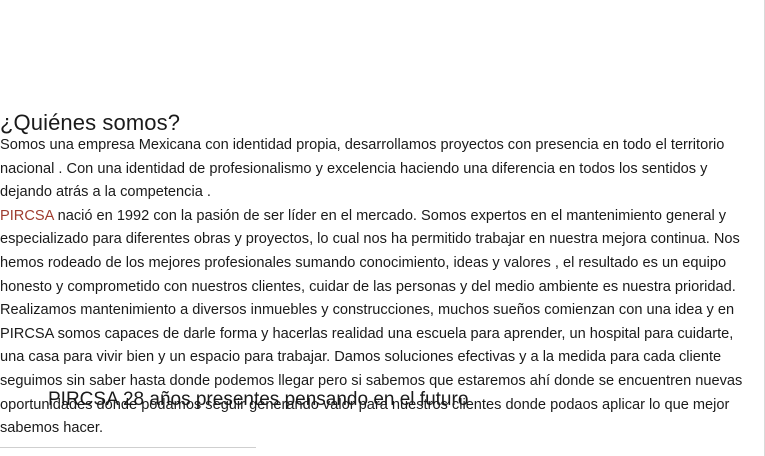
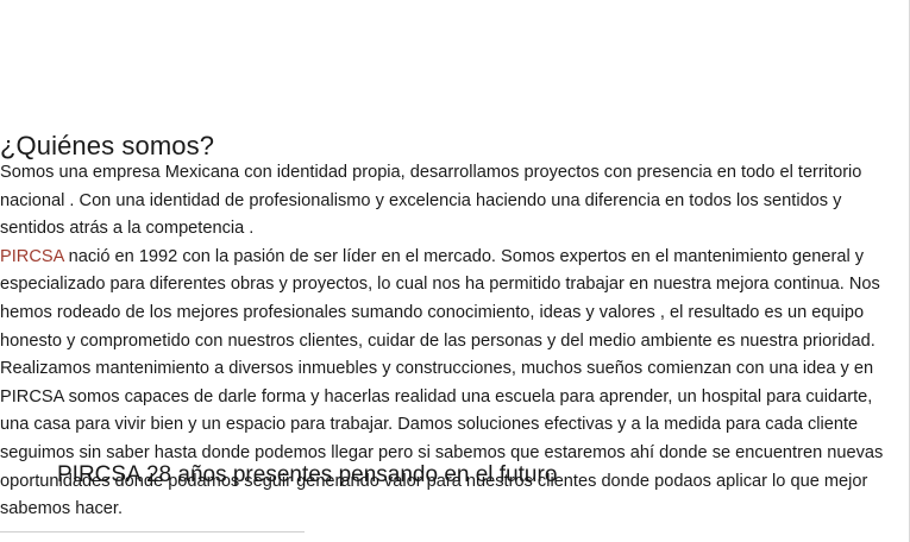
  ¿Quiénes somos?
- Somos una empresa Mexicana con identidad propia, desarrollamos proyectos con presencia en todo el territorio nacional . Con una identidad de profesionalismo y excelencia haciendo una diferencia en todos los sentidos y dejando atrás a la competencia .
+ Somos una empresa Mexicana con identidad propia, desarrollamos proyectos con presencia en todo el territorio nacional . Con una identidad de profesionalismo y excelencia haciendo una diferencia en todos los sentidos y sentidos atrás a la competencia .
  PIRCSA nació en 1992 con la pasión de ser líder en el mercado. Somos expertos en el mantenimiento general y especializado para diferentes obras y proyectos, lo cual nos ha permitido trabajar en nuestra mejora continua. Nos hemos rodeado de los mejores profesionales sumando conocimiento, ideas y valores , el resultado es un equipo honesto y comprometido con nuestros clientes, cuidar de las personas y del medio ambiente es nuestra prioridad. Realizamos mantenimiento a diversos inmuebles y construcciones, muchos sueños comienzan con una idea y en PIRCSA somos capaces de darle forma y hacerlas realidad una escuela para aprender, un hospital para cuidarte, una casa para vivir bien y un espacio para trabajar. Damos soluciones efectivas y a la medida para cada cliente seguimos sin saber hasta donde podemos llegar pero si sabemos que estaremos ahí donde se encuentren nuevas oportunidades donde podamos seguir generando valor para nuestros clientes donde podaos aplicar lo que mejor sabemos hacer.
  PIRCSA 28 años presentes pensando en el futuro
